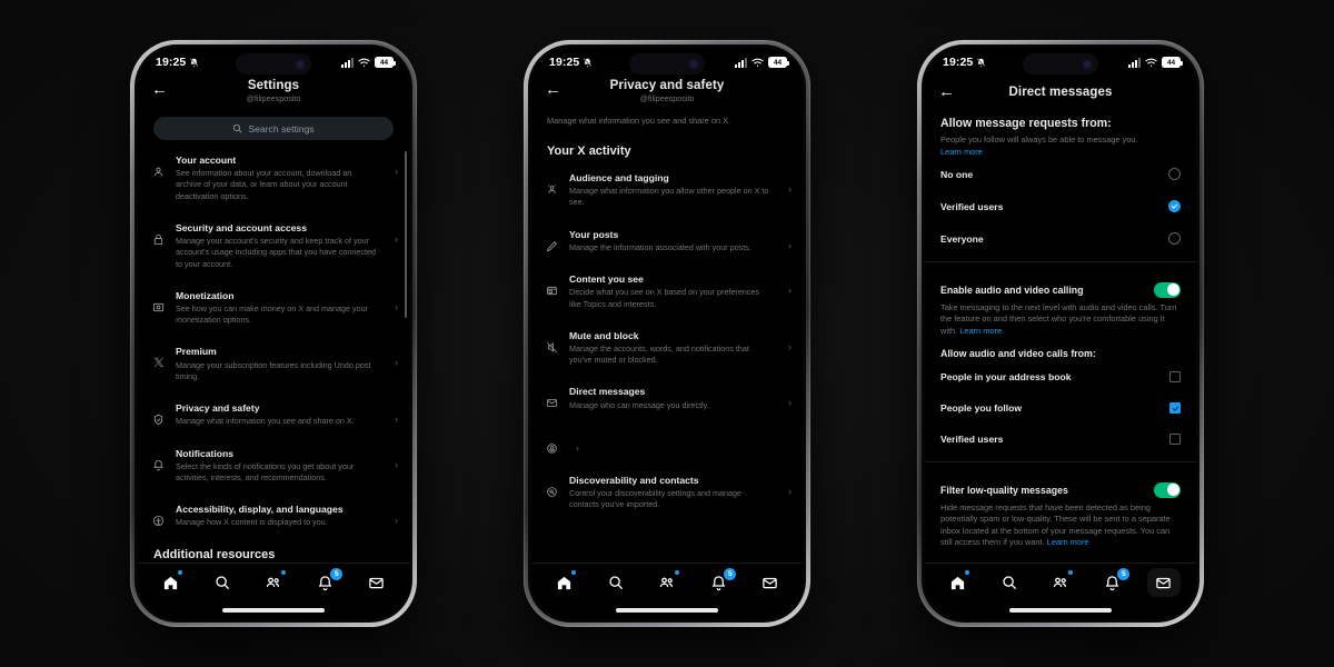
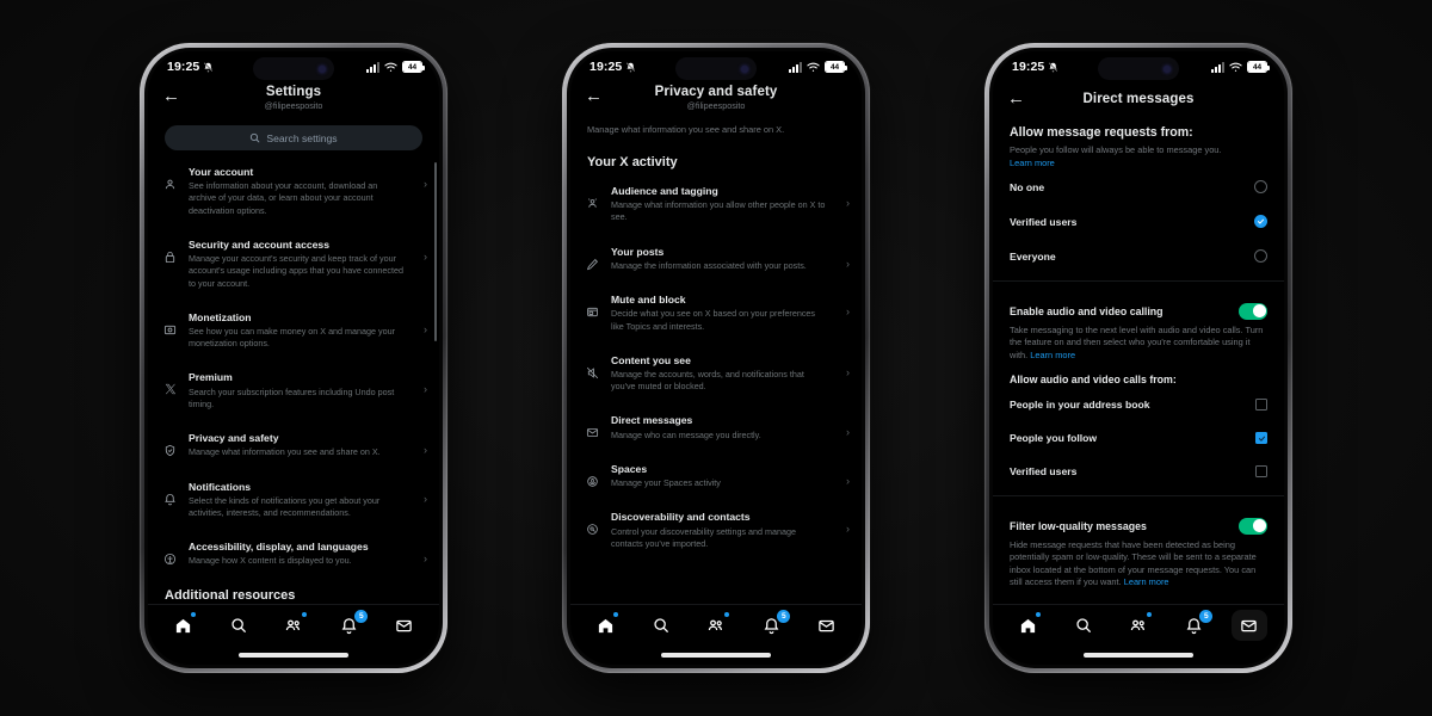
  19:25
  ←
  Settings
  @filipeesposito
  Search settings
  Your account
  See information about your account, download an archive of your data, or learn about your account deactivation options.
  ›
  Security and account access
  Manage your account's security and keep track of your account's usage including apps that you have connected to your account.
  ›
  Monetization
  See how you can make money on X and manage your monetization options.
  ›
  Premium
- Manage your subscription features including Undo post timing.
+ Search your subscription features including Undo post timing.
  ›
  Privacy and safety
  Manage what information you see and share on X.
  ›
  Notifications
  Select the kinds of notifications you get about your activities, interests, and recommendations.
  ›
  Accessibility, display, and languages
  Manage how X content is displayed to you.
  ›
  Additional resources
  19:25
  ←
  Privacy and safety
  @filipeesposito
  Manage what information you see and share on X.
  Your X activity
  Audience and tagging
  Manage what information you allow other people on X to see.
  ›
  Your posts
  Manage the information associated with your posts.
  ›
- Content you see
+ Mute and block
  Decide what you see on X based on your preferences like Topics and interests.
  ›
- Mute and block
+ Content you see
  Manage the accounts, words, and notifications that you've muted or blocked.
  ›
  Direct messages
  Manage who can message you directly.
  ›
+ Spaces
+ Manage your Spaces activity
  ›
  Discoverability and contacts
  Control your discoverability settings and manage contacts you've imported.
  ›
  19:25
  ←
  Direct messages
  Allow message requests from:
  People you follow will always be able to message you.
  Learn more
  No one
  Verified users
  Everyone
  Enable audio and video calling
  Take messaging to the next level with audio and video calls. Turn the feature on and then select who you're comfortable using it with. Learn more
  Allow audio and video calls from:
  People in your address book
  People you follow
  Verified users
  Filter low-quality messages
  Hide message requests that have been detected as being potentially spam or low-quality. These will be sent to a separate inbox located at the bottom of your message requests. You can still access them if you want. Learn more
